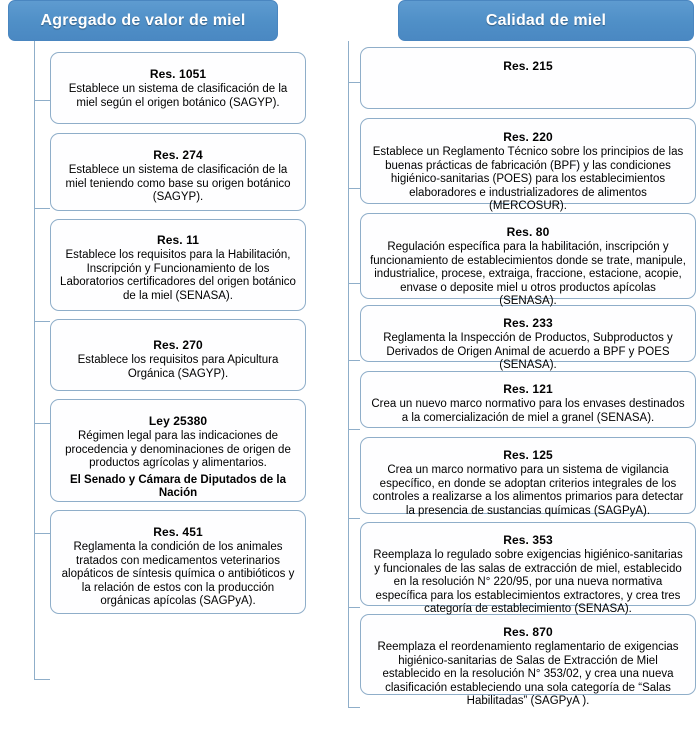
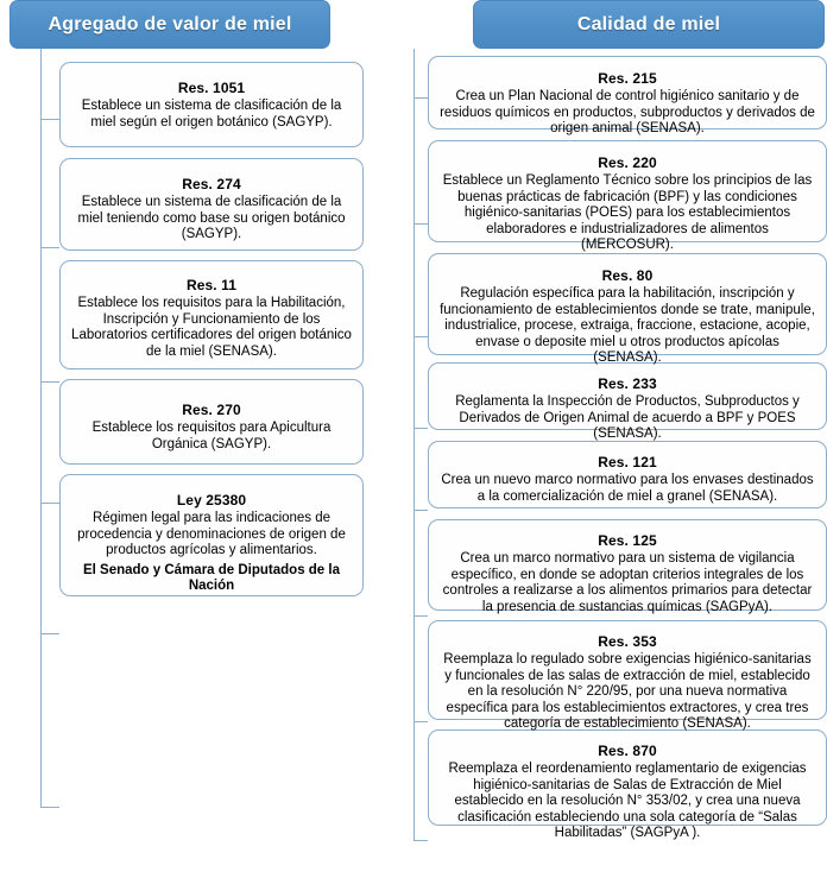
  Agregado de valor de miel
  Res. 1051
  Establece un sistema de clasificación de la miel según el origen botánico (SAGYP).
  Res. 274
  Establece un sistema de clasificación de la miel teniendo como base su origen botánico (SAGYP).
  Res. 11
  Establece los requisitos para la Habilitación, Inscripción y Funcionamiento de los Laboratorios certificadores del origen botánico de la miel (SENASA).
  Res. 270
  Establece los requisitos para Apicultura Orgánica (SAGYP).
  Ley 25380
  Régimen legal para las indicaciones de procedencia y denominaciones de origen de productos agrícolas y alimentarios.
  El Senado y Cámara de Diputados de la Nación
- Res. 451
- Reglamenta la condición de los animales tratados con medicamentos veterinarios alopáticos de síntesis química o antibióticos y la relación de estos con la producción orgánicas apícolas (SAGPyA).
  Calidad de miel
  Res. 215
+ Crea un Plan Nacional de control higiénico sanitario y de residuos químicos en productos, subproductos y derivados de origen animal (SENASA).
  Res. 220
  Establece un Reglamento Técnico sobre los principios de las buenas prácticas de fabricación (BPF) y las condiciones higiénico-sanitarias (POES) para los establecimientos elaboradores e industrializadores de alimentos (MERCOSUR).
  Res. 80
  Regulación específica para la habilitación, inscripción y funcionamiento de establecimientos donde se trate, manipule, industrialice, procese, extraiga, fraccione, estacione, acopie, envase o deposite miel u otros productos apícolas (SENASA).
  Res. 233
  Reglamenta la Inspección de Productos, Subproductos y Derivados de Origen Animal de acuerdo a BPF y POES (SENASA).
  Res. 121
  Crea un nuevo marco normativo para los envases destinados a la comercialización de miel a granel (SENASA).
  Res. 125
  Crea un marco normativo para un sistema de vigilancia específico, en donde se adoptan criterios integrales de los controles a realizarse a los alimentos primarios para detectar la presencia de sustancias químicas (SAGPyA).
  Res. 353
  Reemplaza lo regulado sobre exigencias higiénico-sanitarias y funcionales de las salas de extracción de miel, establecido en la resolución N° 220/95, por una nueva normativa específica para los establecimientos extractores, y crea tres categoría de establecimiento (SENASA).
  Res. 870
  Reemplaza el reordenamiento reglamentario de exigencias higiénico-sanitarias de Salas de Extracción de Miel establecido en la resolución N° 353/02, y crea una nueva clasificación estableciendo una sola categoría de “Salas Habilitadas” (SAGPyA ).
